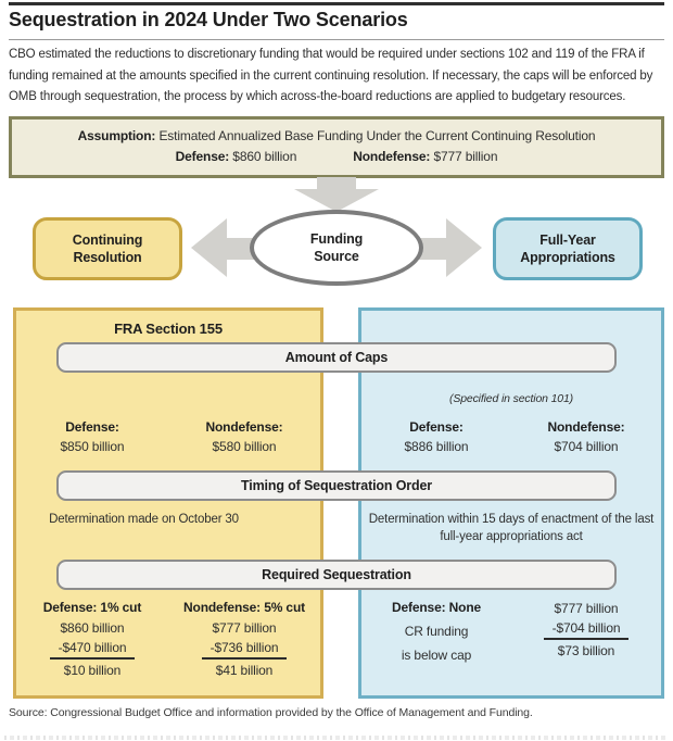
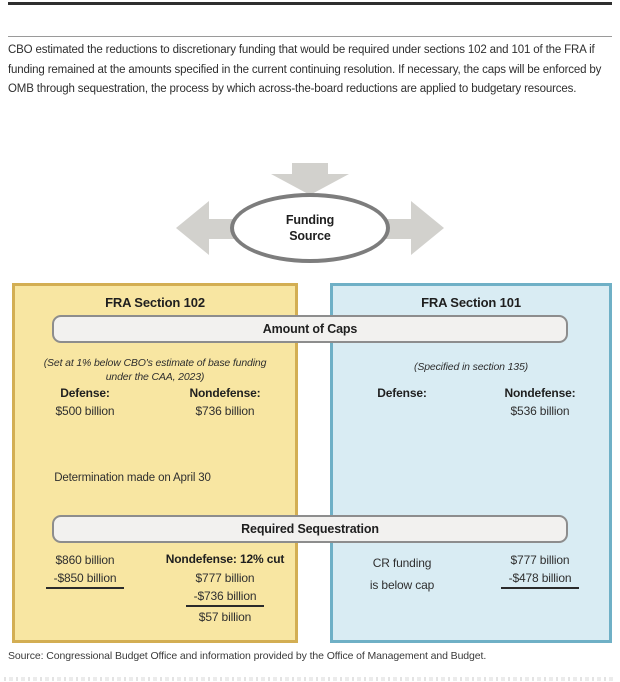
- Sequestration in 2024 Under Two Scenarios
- CBO estimated the reductions to discretionary funding that would be required under sections 102 and 119 of the FRA if funding remained at the amounts specified in the current continuing resolution. If necessary, the caps will be enforced by OMB through sequestration, the process by which across-the-board reductions are applied to budgetary resources.
+ CBO estimated the reductions to discretionary funding that would be required under sections 102 and 101 of the FRA if funding remained at the amounts specified in the current continuing resolution. If necessary, the caps will be enforced by OMB through sequestration, the process by which across-the-board reductions are applied to budgetary resources.
- Assumption: Estimated Annualized Base Funding Under the Current Continuing Resolution
- Defense: $860 billion
- Nondefense: $777 billion
- Continuing Resolution
  Funding Source
- Full-Year Appropriations
- FRA Section 155
+ FRA Section 102
+ (Set at 1% below CBO's estimate of base funding under the CAA, 2023)
  Defense:
- $850 billion
+ $500 billion
  Nondefense:
- $580 billion
+ $736 billion
- Determination made on October 30
+ Determination made on April 30
- Defense: 1% cut
  $860 billion
- -$470 billion
+ -$850 billion
- $10 billion
- Nondefense: 5% cut
+ Nondefense: 12% cut
  $777 billion
  -$736 billion
- $41 billion
+ $57 billion
+ FRA Section 101
- (Specified in section 101)
+ (Specified in section 135)
  Defense:
- $886 billion
  Nondefense:
- $704 billion
+ $536 billion
- Determination within 15 days of enactment of the last full-year appropriations act
- Defense: None
  CR funding
  is below cap
  $777 billion
- -$704 billion
+ -$478 billion
- $73 billion
  Amount of Caps
- Timing of Sequestration Order
  Required Sequestration
- Source: Congressional Budget Office and information provided by the Office of Management and Funding.
+ Source: Congressional Budget Office and information provided by the Office of Management and Budget.
